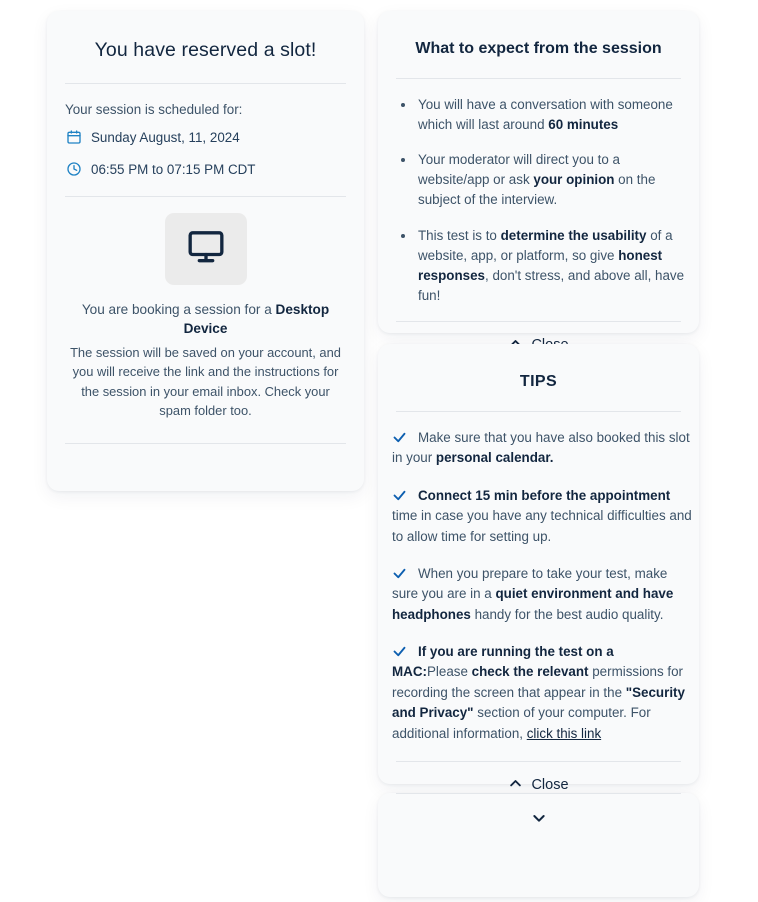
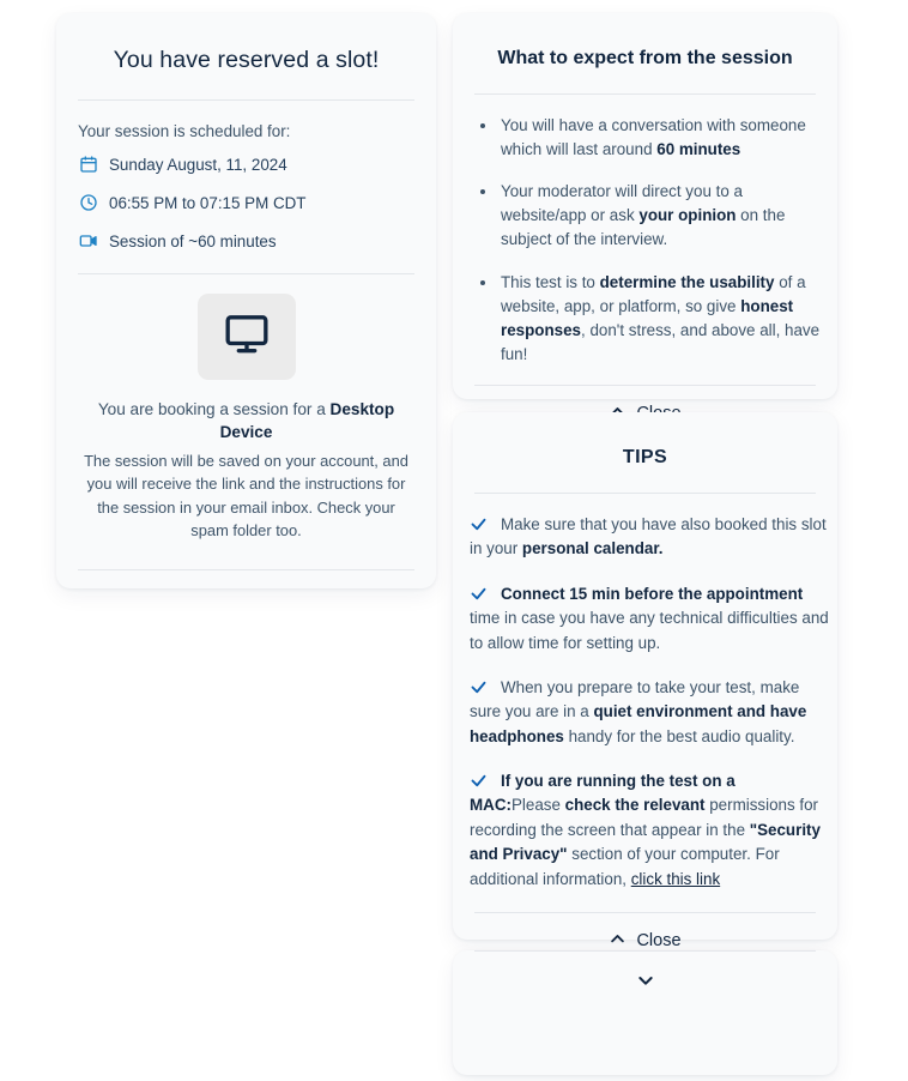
  You have reserved a slot!
  Your session is scheduled for:
  Sunday August, 11, 2024
  06:55 PM to 07:15 PM CDT
+ Session of ~60 minutes
  You are booking a session for a Desktop Device
  The session will be saved on your account, and you will receive the link and the instructions for the session in your email inbox. Check your spam folder too.
  What to expect from the session
  You will have a conversation with someone which will last around 60 minutes
  Your moderator will direct you to a website/app or ask your opinion on the subject of the interview.
  This test is to determine the usability of a website, app, or platform, so give honest responses, don't stress, and above all, have fun!
  TIPS
  Make sure that you have also booked this slot in your personal calendar.
  Connect 15 min before the appointment time in case you have any technical difficulties and to allow time for setting up.
  When you prepare to take your test, make sure you are in a quiet environment and have headphones handy for the best audio quality.
  If you are running the test on a MAC:Please check the relevant permissions for recording the screen that appear in the "Security and Privacy" section of your computer. For additional information, click this link
  Close
